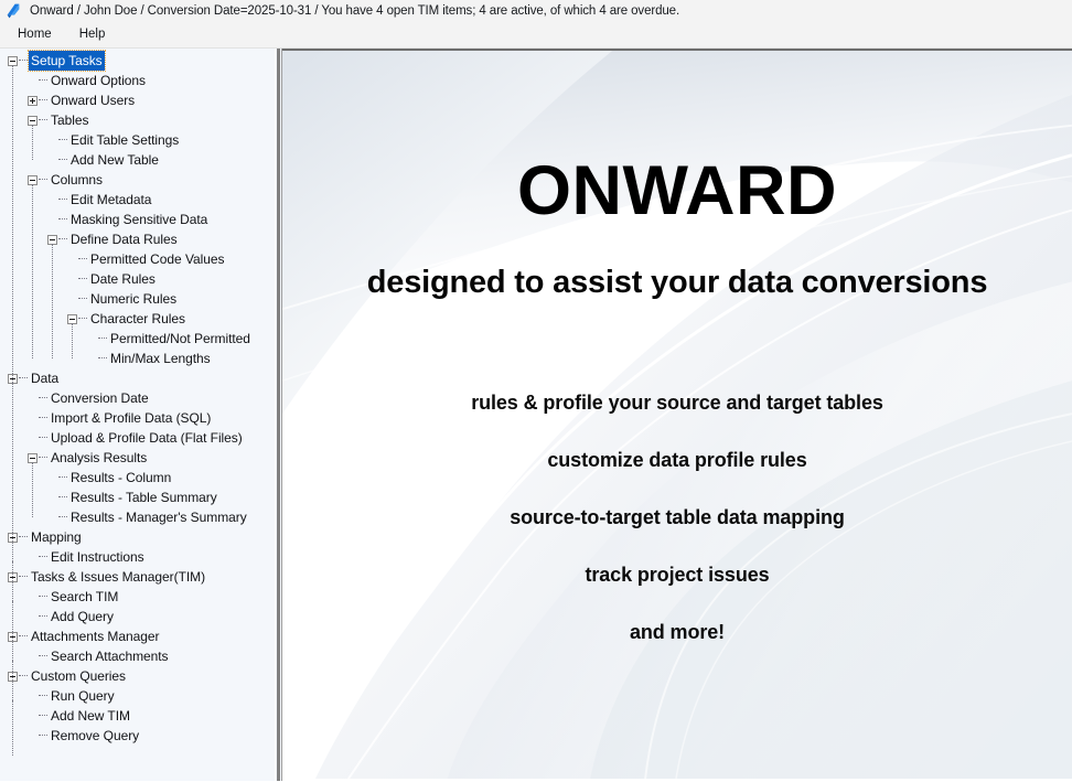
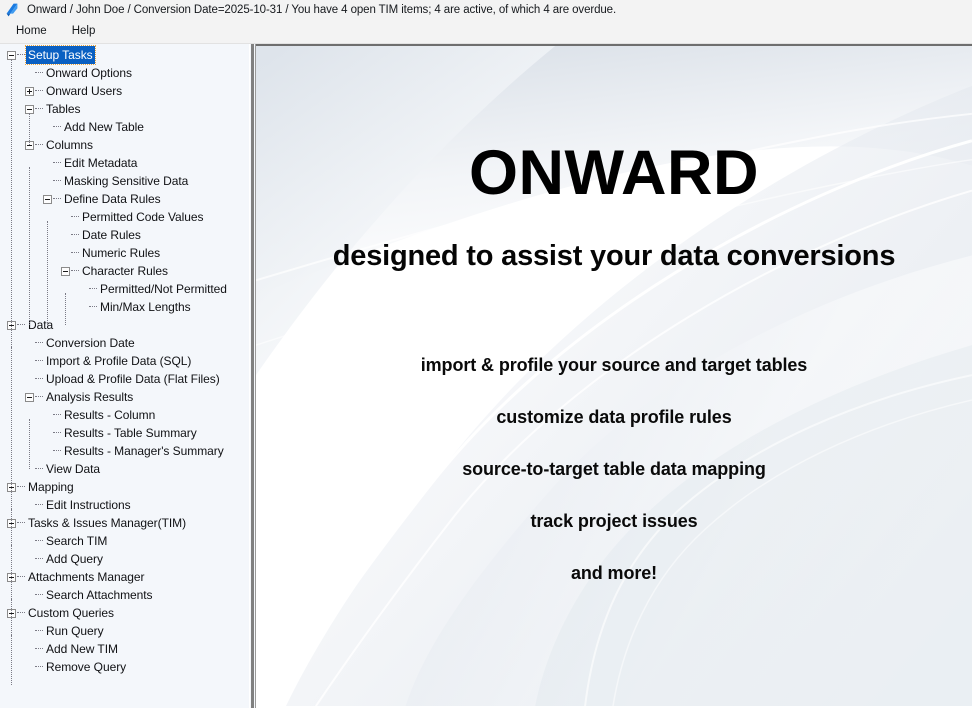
  Onward / John Doe / Conversion Date=2025-10-31 / You have 4 open TIM items; 4 are active, of which 4 are overdue.
  Home
  Help
  Setup Tasks
  Onward Options
  Onward Users
  Tables
- Edit Table Settings
  Add New Table
  Columns
  Edit Metadata
  Masking Sensitive Data
  Define Data Rules
  Permitted Code Values
  Date Rules
  Numeric Rules
  Character Rules
  Permitted/Not Permitted
  Min/Max Lengths
  Data
  Conversion Date
  Import & Profile Data (SQL)
  Upload & Profile Data (Flat Files)
  Analysis Results
  Results - Column
  Results - Table Summary
  Results - Manager's Summary
+ View Data
  Mapping
  Edit Instructions
  Tasks & Issues Manager(TIM)
  Search TIM
  Add Query
  Attachments Manager
  Search Attachments
  Custom Queries
  Run Query
  Add New TIM
  Remove Query
  ONWARD
  designed to assist your data conversions
- rules & profile your source and target tables
+ import & profile your source and target tables
  customize data profile rules
  source-to-target table data mapping
  track project issues
  and more!
